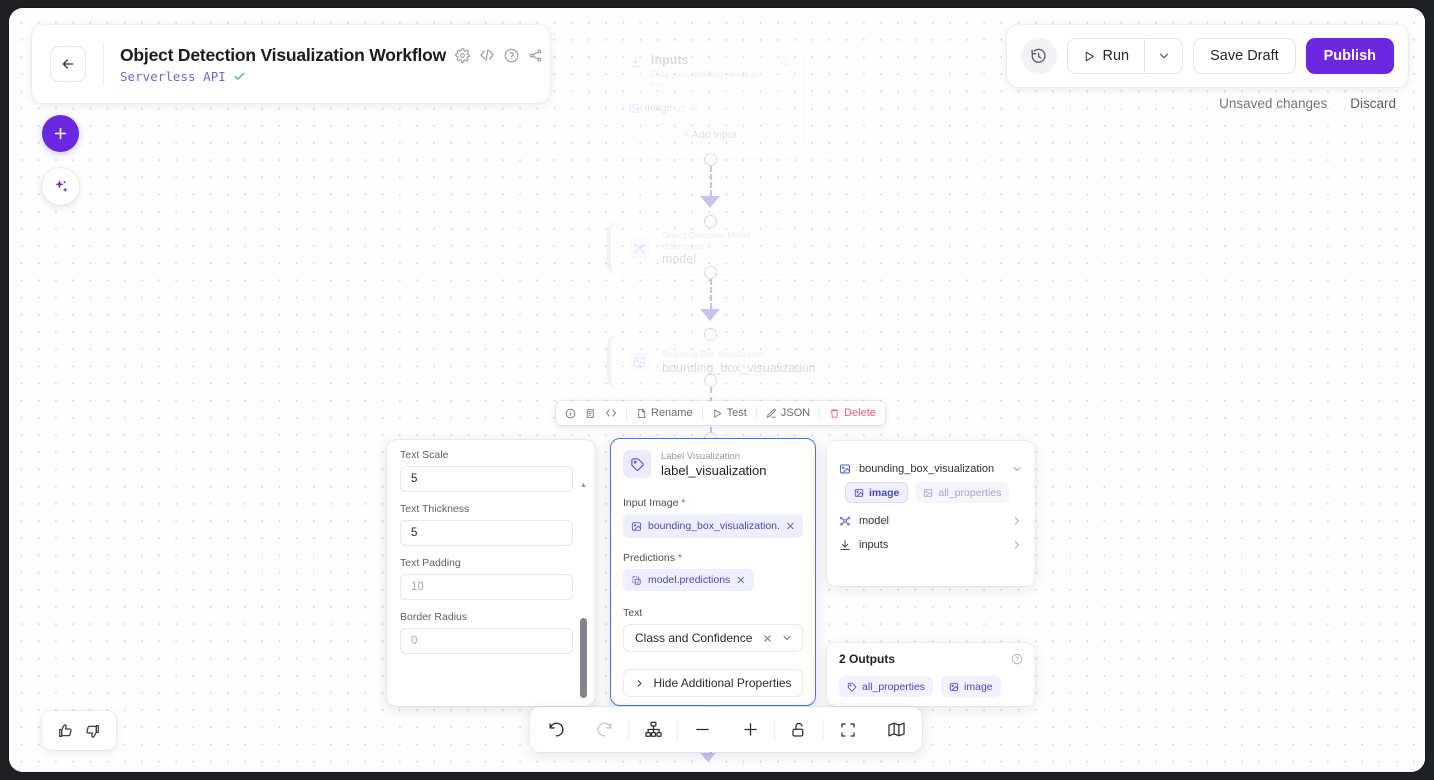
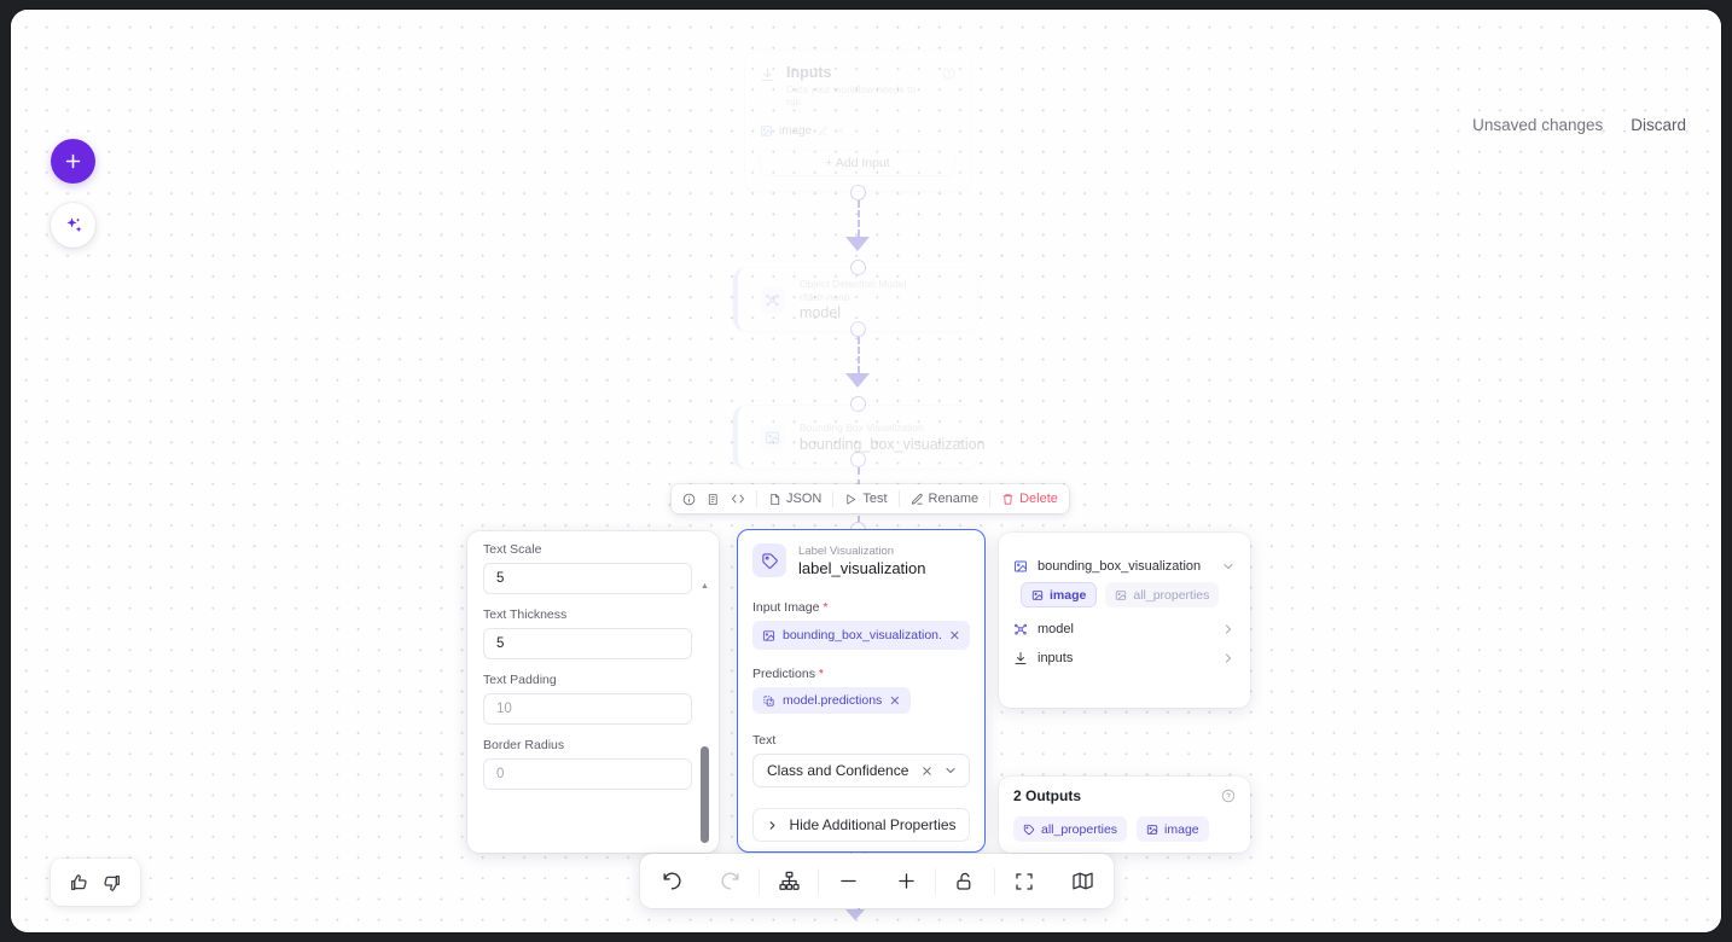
  Inputs
  Data your workflow needs to
  image
  + Add Input
  Object Detection Model
  rfdetr-nano
  model
  Bounding Box Visualization
  bounding_box_visualization
- Object Detection Visualization Workflow
- Serverless API
- Run
- Save Draft
- Publish
  Unsaved changes
  Discard
- Rename
+ JSON
  Test
- JSON
+ Rename
  Delete
  Text Scale
  5
  Text Thickness
  5
  Text Padding
  10
  Border Radius
  0
  Label Visualization
  label_visualization
  Input Image *
  bounding_box_visualization.
  ✕
  Predictions *
  model.predictions
  ✕
  Text
  Class and Confidence
  Hide Additional Properties
  bounding_box_visualization
  image
  all_properties
  model
  inputs
  2 Outputs
  all_properties
  image
